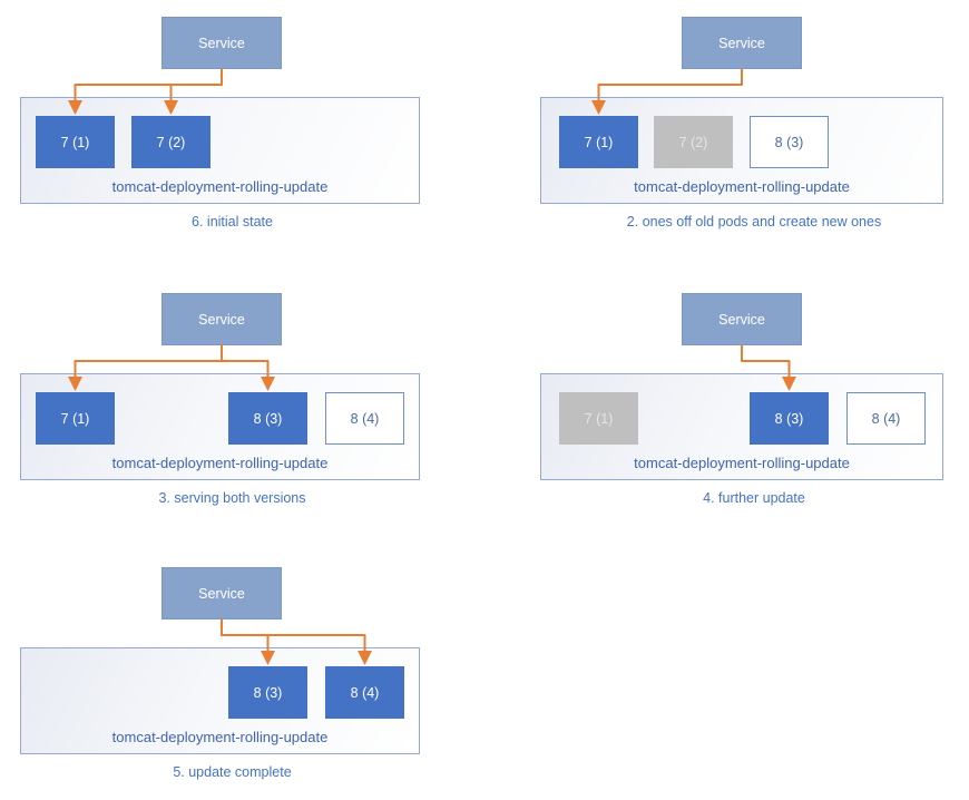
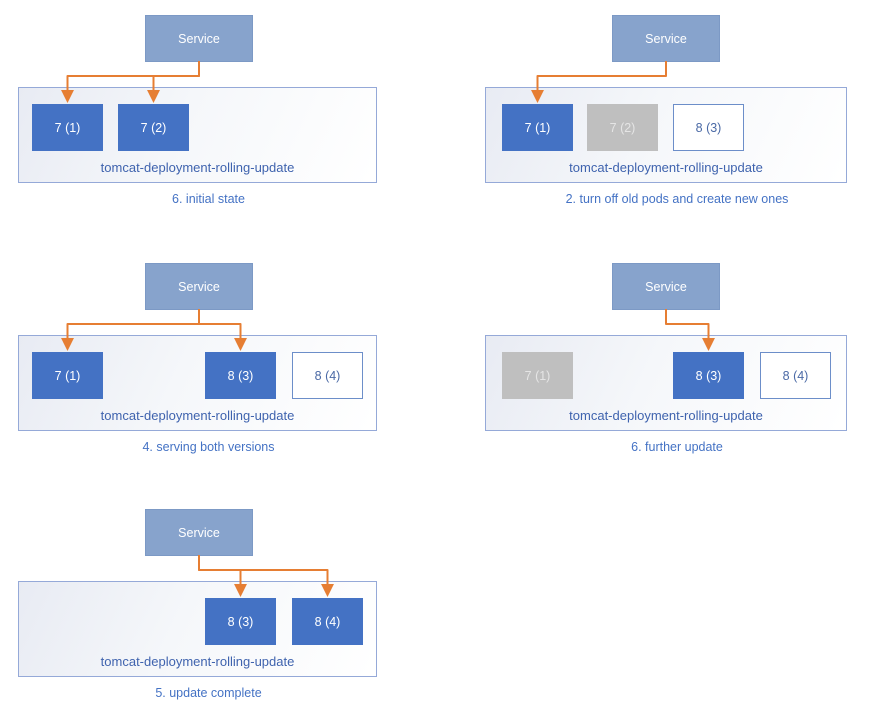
  Service
  tomcat-deployment-rolling-update
  6. initial state
  7 (1)
  7 (2)
  Service
  tomcat-deployment-rolling-update
- 2. ones off old pods and create new ones
+ 2. turn off old pods and create new ones
  7 (1)
  7 (2)
  8 (3)
  Service
  tomcat-deployment-rolling-update
- 3. serving both versions
+ 4. serving both versions
  7 (1)
  8 (3)
  8 (4)
  Service
  tomcat-deployment-rolling-update
- 4. further update
+ 6. further update
  7 (1)
  8 (3)
  8 (4)
  Service
  tomcat-deployment-rolling-update
  5. update complete
  8 (3)
  8 (4)
